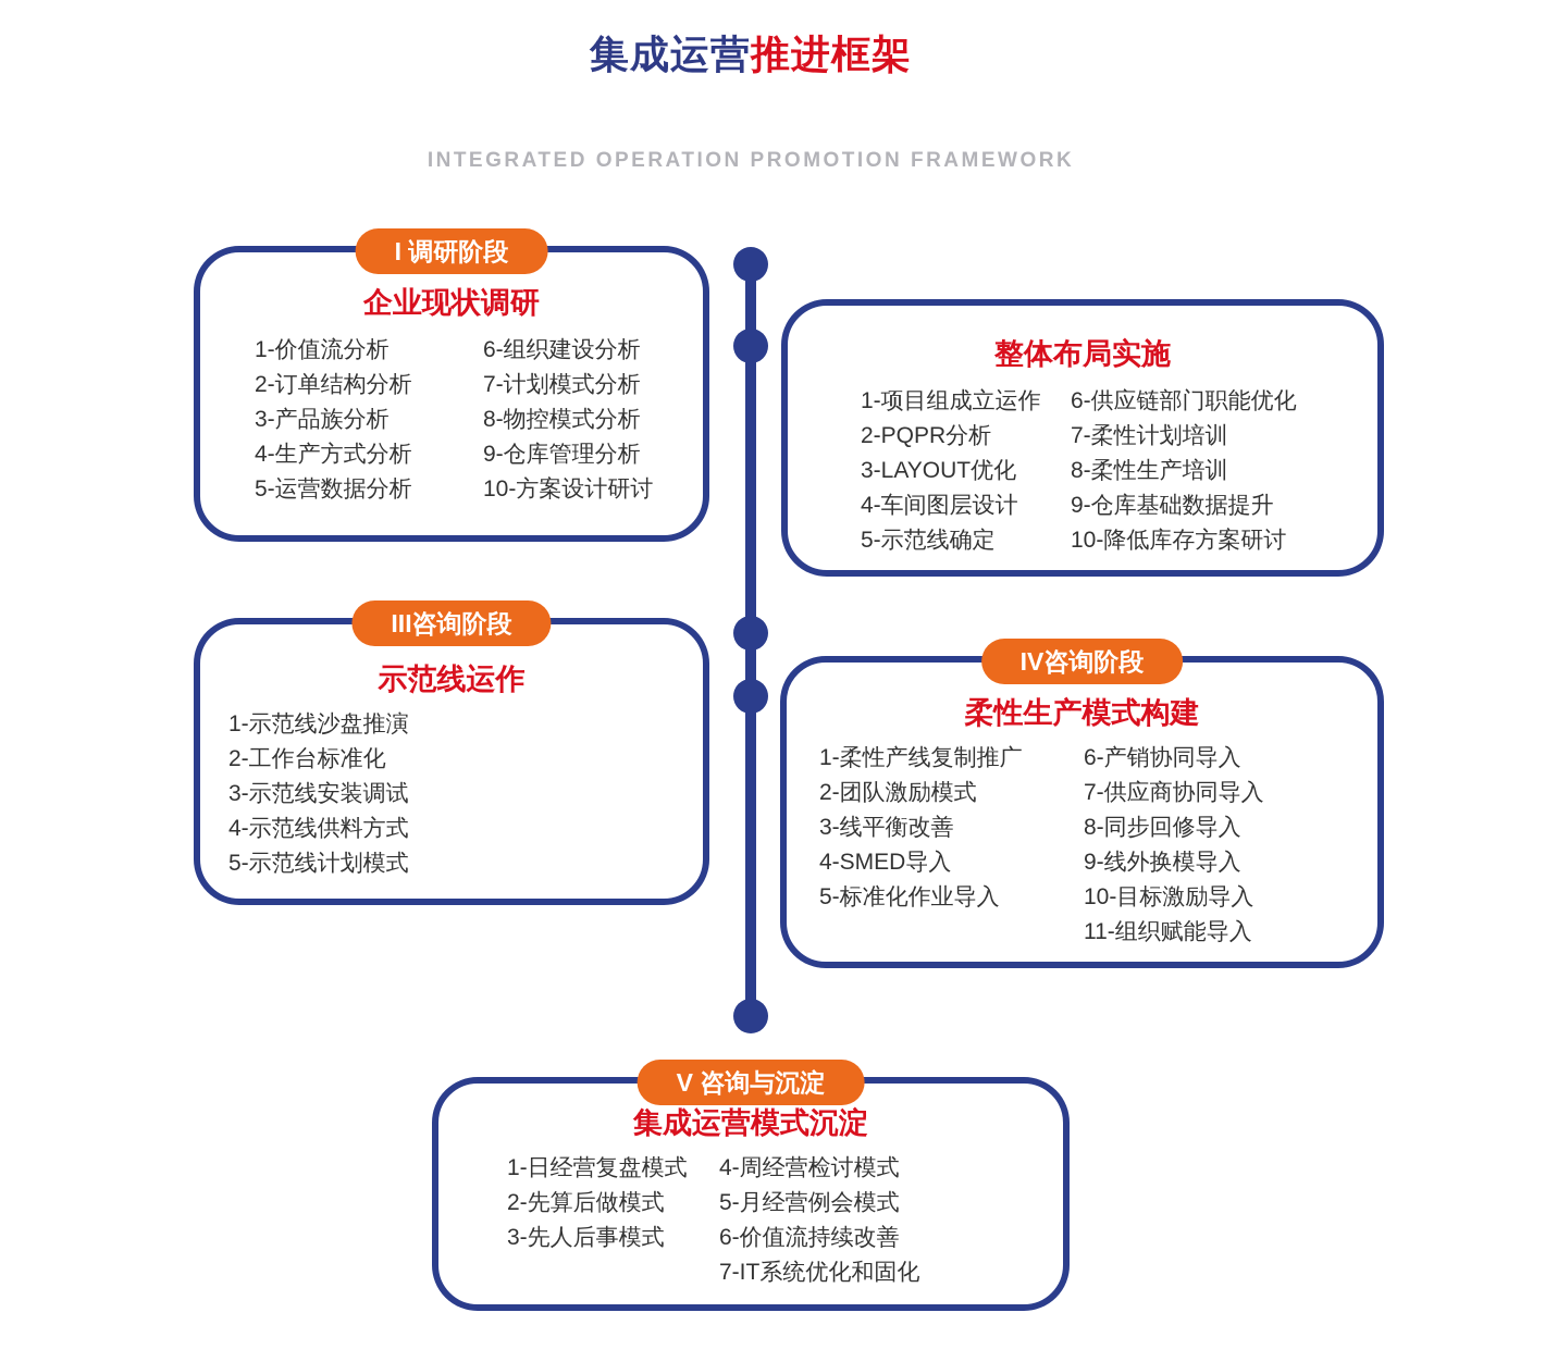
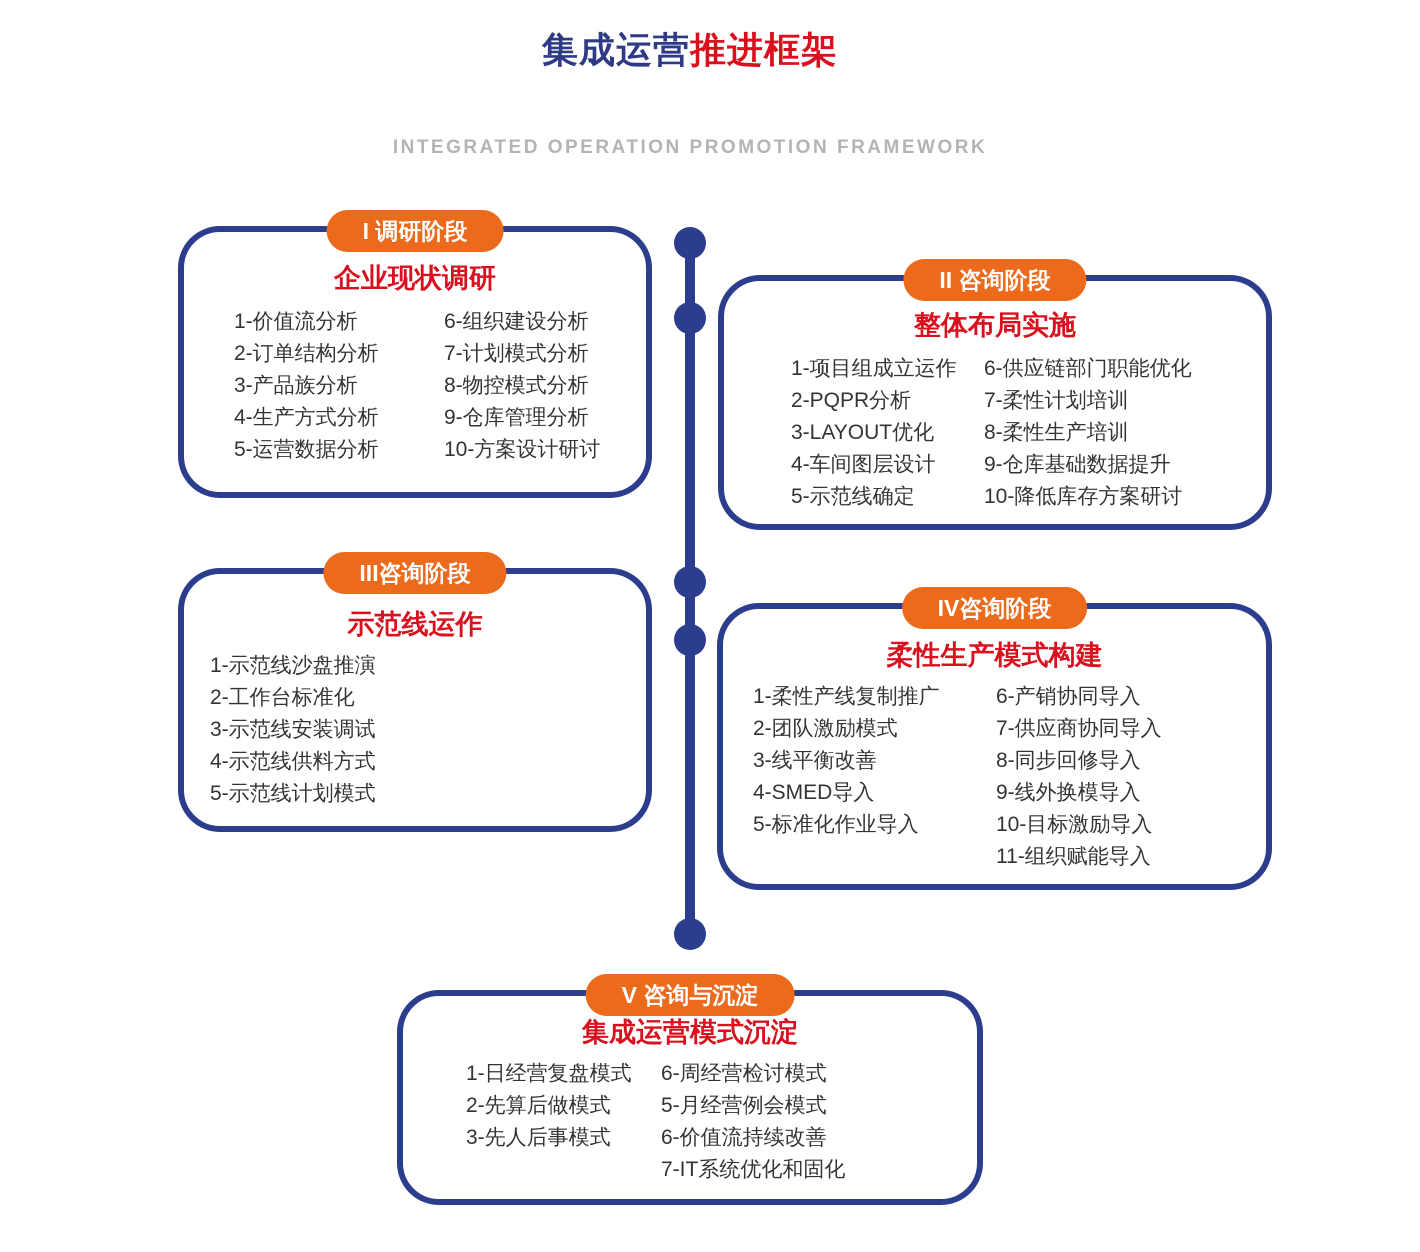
  集成运营推进框架
  INTEGRATED OPERATION PROMOTION FRAMEWORK
  I 调研阶段
  企业现状调研
  1-价值流分析
  2-订单结构分析
  3-产品族分析
  4-生产方式分析
  5-运营数据分析
  6-组织建设分析
  7-计划模式分析
  8-物控模式分析
  9-仓库管理分析
  10-方案设计研讨
+ II 咨询阶段
  整体布局实施
  1-项目组成立运作
  2-PQPR分析
  3-LAYOUT优化
  4-车间图层设计
  5-示范线确定
  6-供应链部门职能优化
  7-柔性计划培训
  8-柔性生产培训
  9-仓库基础数据提升
  10-降低库存方案研讨
  III咨询阶段
  示范线运作
  1-示范线沙盘推演
  2-工作台标准化
  3-示范线安装调试
  4-示范线供料方式
  5-示范线计划模式
  IV咨询阶段
  柔性生产模式构建
  1-柔性产线复制推广
  2-团队激励模式
  3-线平衡改善
  4-SMED导入
  5-标准化作业导入
  6-产销协同导入
  7-供应商协同导入
  8-同步回修导入
  9-线外换模导入
  10-目标激励导入
  11-组织赋能导入
  V 咨询与沉淀
  集成运营模式沉淀
  1-日经营复盘模式
  2-先算后做模式
  3-先人后事模式
- 4-周经营检讨模式
+ 6-周经营检讨模式
  5-月经营例会模式
  6-价值流持续改善
  7-IT系统优化和固化
